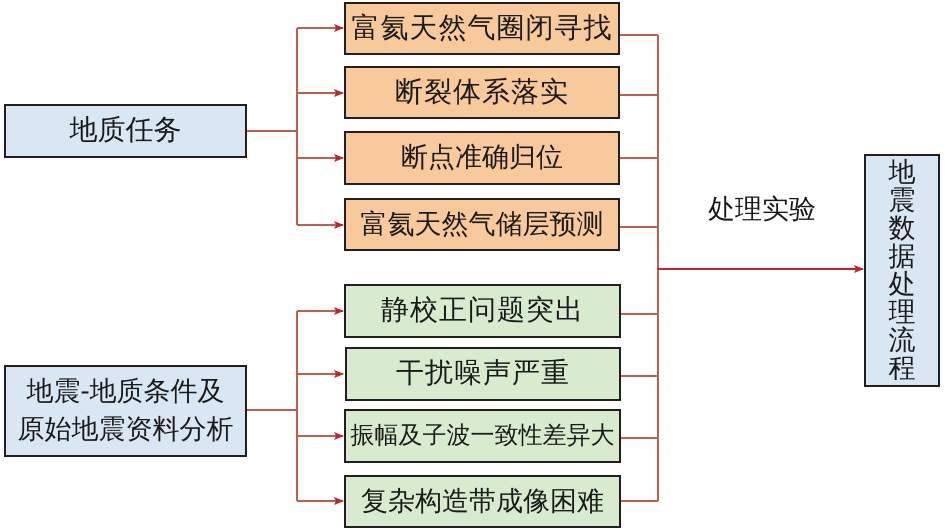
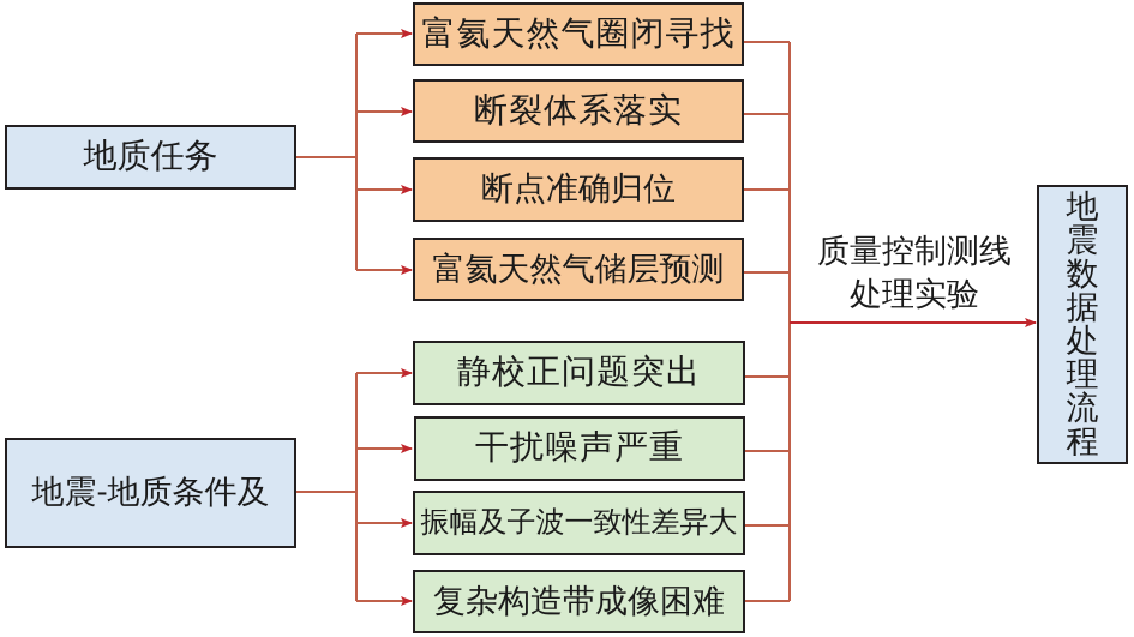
  地质任务
  地震-地质条件及
- 原始地震资料分析
  富氦天然气圈闭寻找
  断裂体系落实
  断点准确归位
  富氦天然气储层预测
  静校正问题突出
  干扰噪声严重
  振幅及子波一致性差异大
  复杂构造带成像困难
+ 质量控制测线
  处理实验
  地
  震
  数
  据
  处
  理
  流
  程
